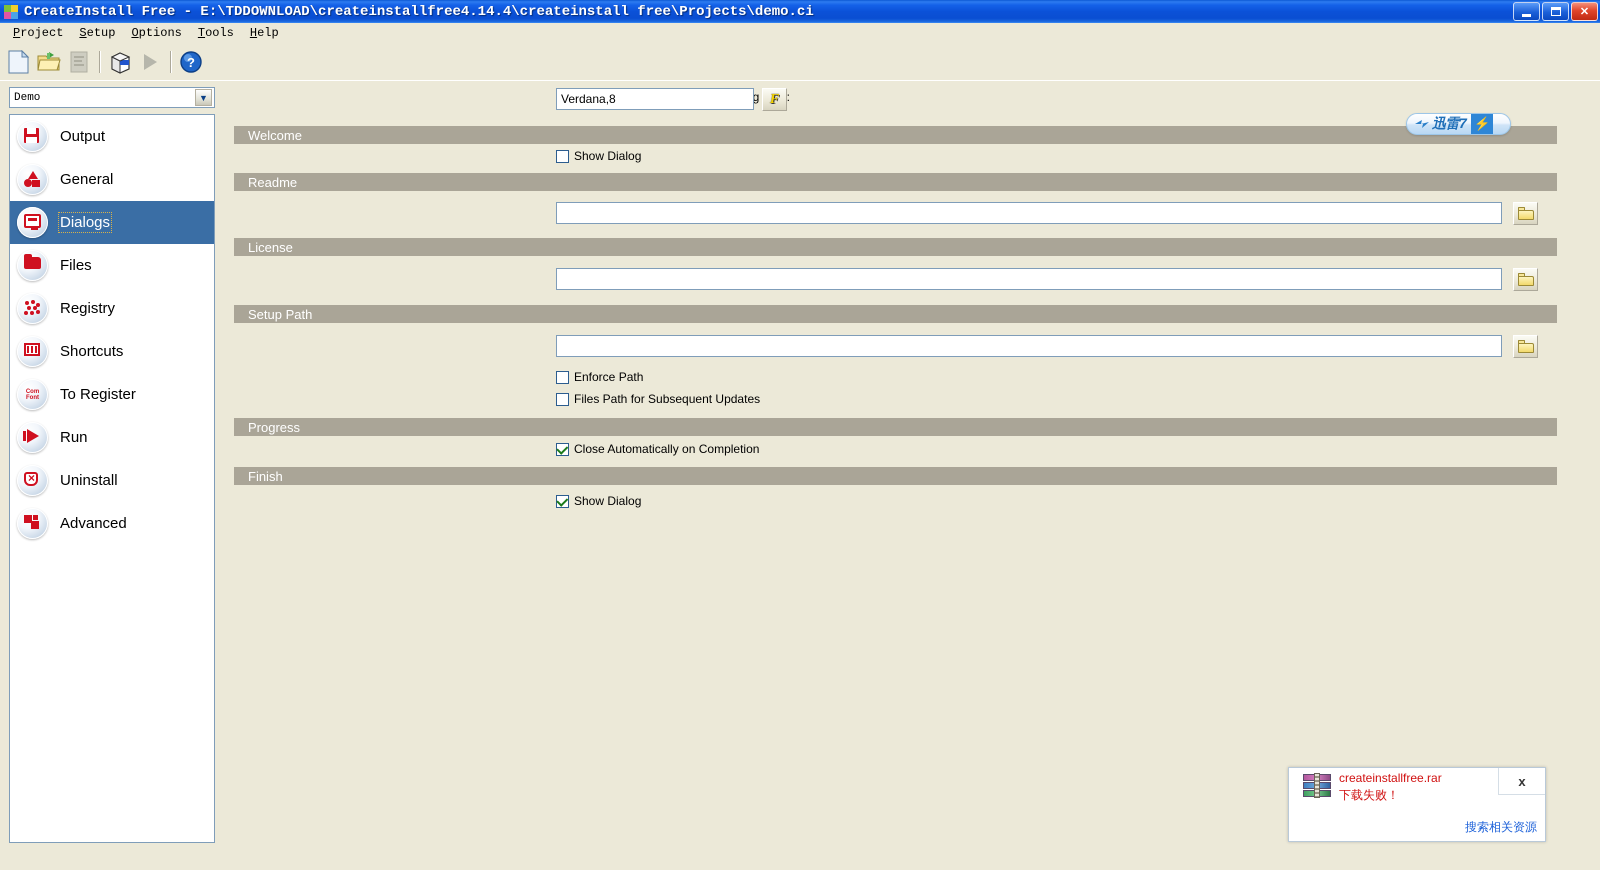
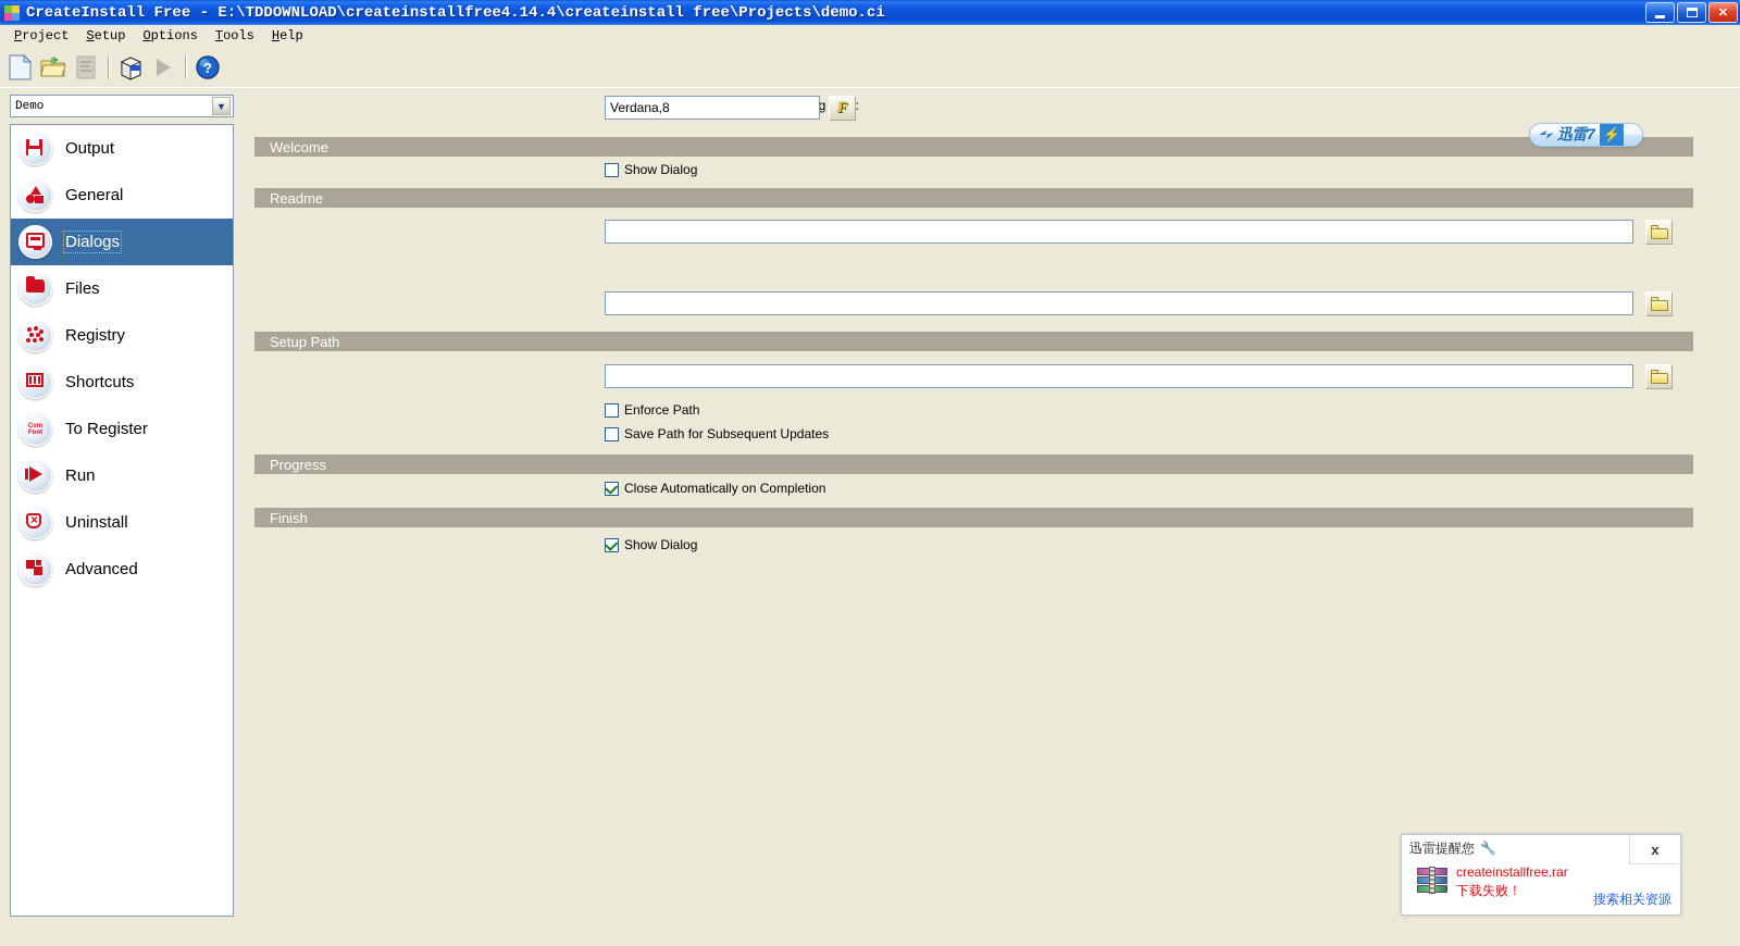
  CreateInstall Free - E:\TDDOWNLOAD\createinstallfree4.14.4\createinstall free\Projects\demo.ci
  ✕
  Project
  Setup
  Options
  Tools
  Help
  ?
  Demo
  ▼
  Output
  General
  Dialogs
  Files
  Registry
  Shortcuts
  To Register
  Run
  Uninstall
  Advanced
  Verdana,8
  F
  Welcome
  Show Dialog
  Readme
- License
  Setup Path
  Enforce Path
- Files Path for Subsequent Updates
+ Save Path for Subsequent Updates
  Progress
  Close Automatically on Completion
  Finish
  Show Dialog
  迅雷7
  ⚡
+ 迅雷提醒您
+ 🔧
  x
  createinstallfree.rar
  下载失败！
  搜索相关资源
